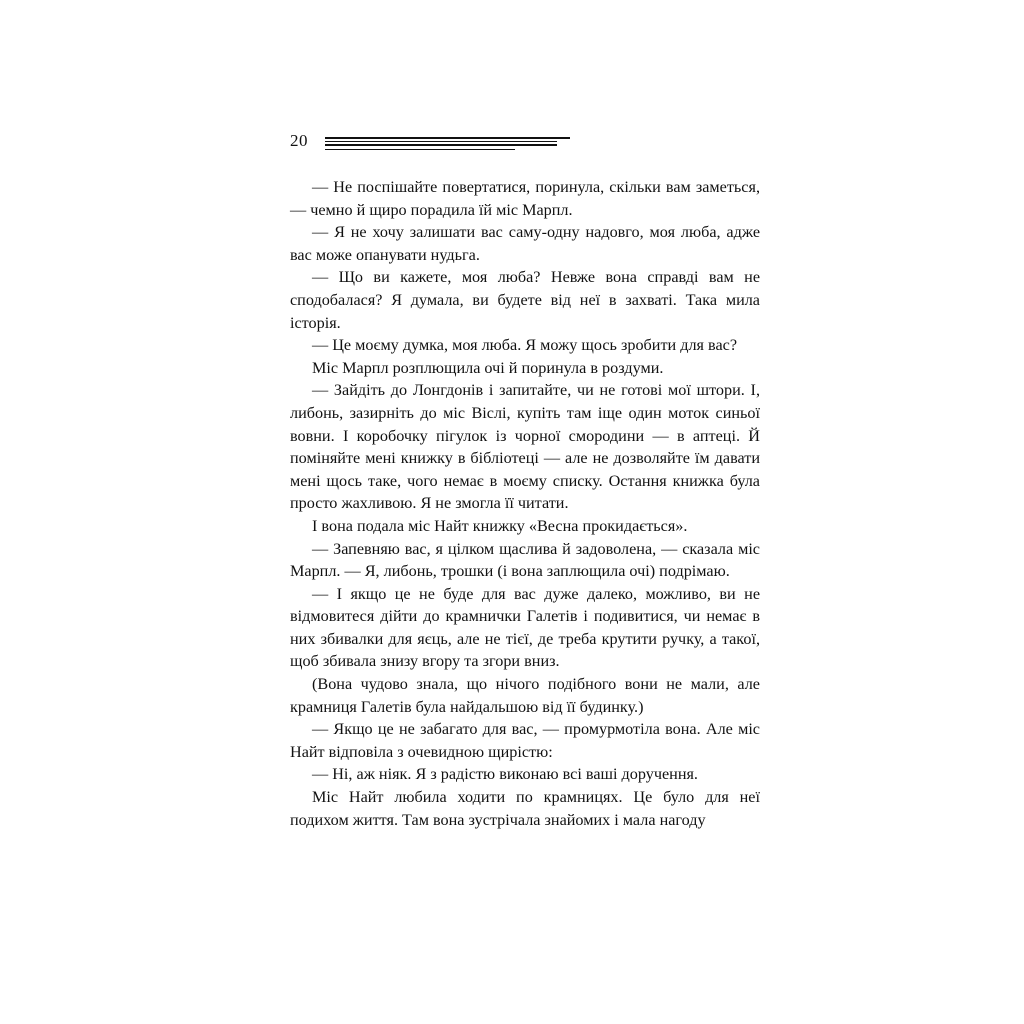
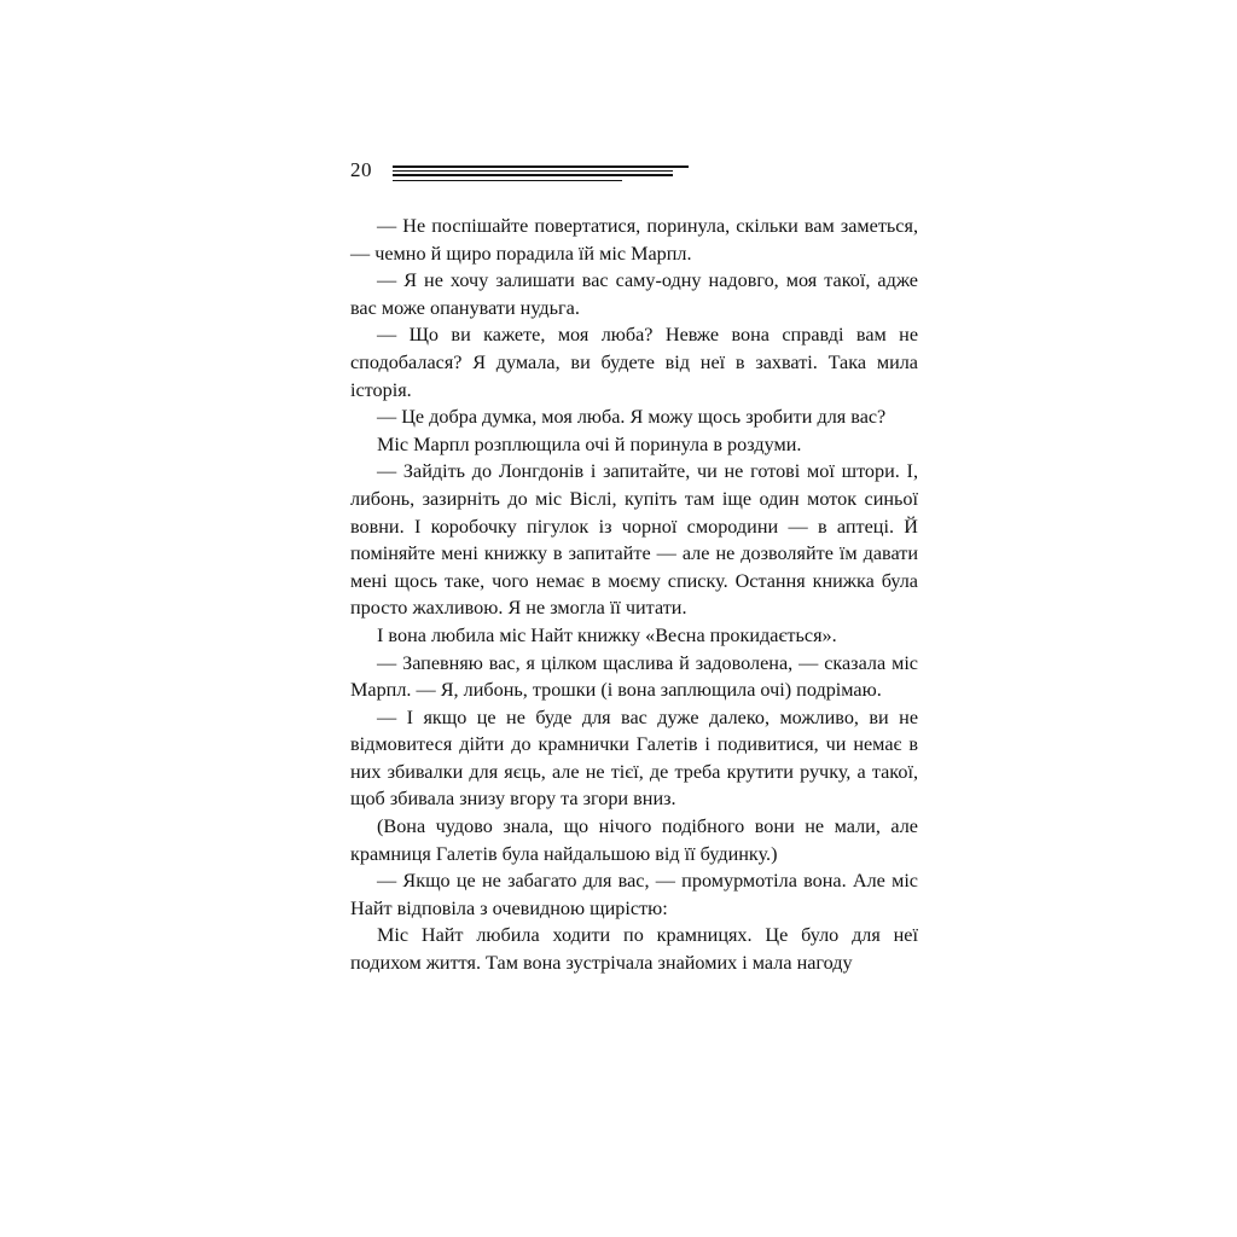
  20
  — Не поспішайте повертатися, поринула, скільки вам за­меться, — чемно й щиро порадила їй міс Марпл.
- — Я не хочу залишати вас саму-одну надовго, моя люба, адже вас може опанувати нудьга.
+ — Я не хочу залишати вас саму-одну надовго, моя такої, адже вас може опанувати нудьга.
  — Що ви кажете, моя люба? Невже вона справді вам не сподобалася? Я думала, ви будете від неї в захваті. Така мила історія.
- — Це моєму думка, моя люба. Я можу щось зробити для вас?
+ — Це добра думка, моя люба. Я можу щось зробити для вас?
  Міс Марпл розплющила очі й поринула в роздуми.
- — Зайдіть до Лонгдонів і запитайте, чи не готові мої што­ри. І, либонь, зазирніть до міс Віслі, купіть там іще один моток синьої вовни. І коробочку пігулок із чорної смороди­ни — в аптеці. Й поміняйте мені книжку в бібліотеці — але не дозволяйте їм давати мені щось таке, чого немає в моєму списку. Остання книжка була просто жахливою. Я не змогла її читати.
+ — Зайдіть до Лонгдонів і запитайте, чи не готові мої што­ри. І, либонь, зазирніть до міс Віслі, купіть там іще один моток синьої вовни. І коробочку пігулок із чорної смороди­ни — в аптеці. Й поміняйте мені книжку в запитайте — але не дозволяйте їм давати мені щось таке, чого немає в моєму списку. Остання книжка була просто жахливою. Я не змогла її читати.
- І вона подала міс Найт книжку «Весна прокидається».
+ І вона любила міс Найт книжку «Весна прокидається».
  — Запевняю вас, я цілком щаслива й задоволена, — ска­зала міс Марпл. — Я, либонь, трошки (і вона заплющила очі) подрімаю.
  — І якщо це не буде для вас дуже далеко, можливо, ви не відмовитеся дійти до крамнички Галетів і подивитися, чи немає в них збивалки для яєць, але не тієї, де треба крутити ручку, а такої, щоб збивала знизу вгору та згори вниз.
  (Вона чудово знала, що нічого подібного вони не мали, але крамниця Галетів була найдальшою від її будинку.)
  — Якщо це не забагато для вас, — промурмотіла вона. Але міс Найт відповіла з очевидною щирістю:
- — Ні, аж ніяк. Я з радістю виконаю всі ваші доручення.
  Міс Найт любила ходити по крамницях. Це було для неї подихом життя. Там вона зустрічала знайомих і мала нагоду
